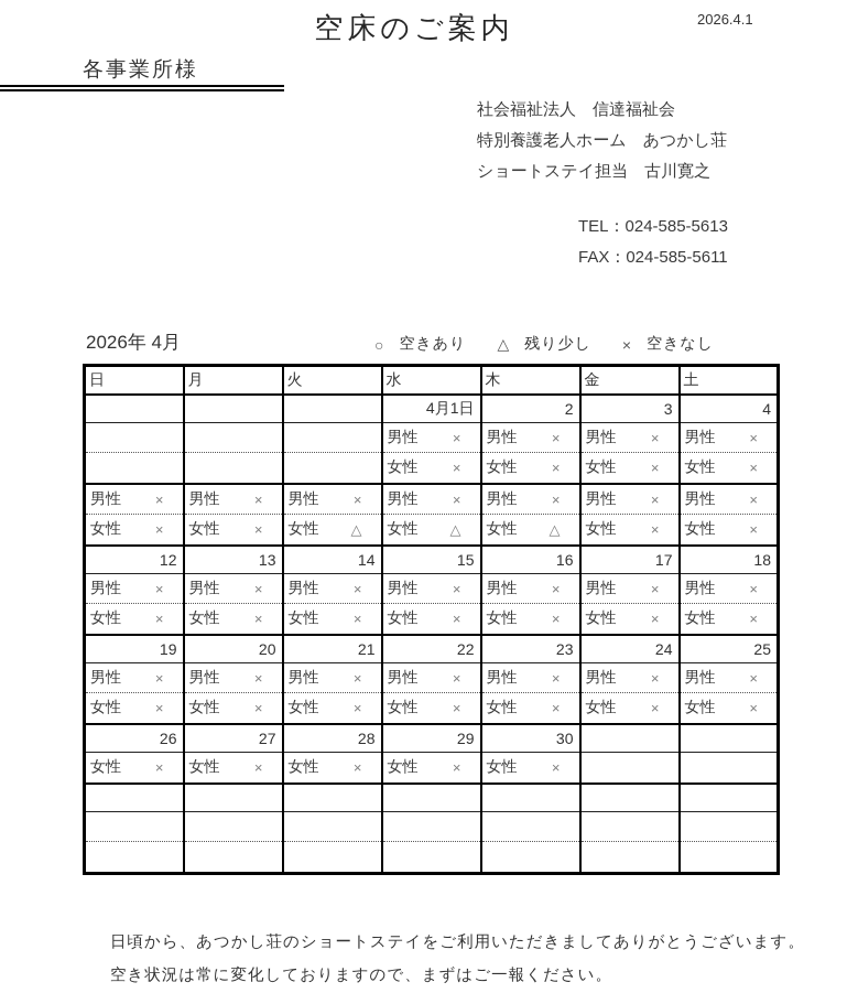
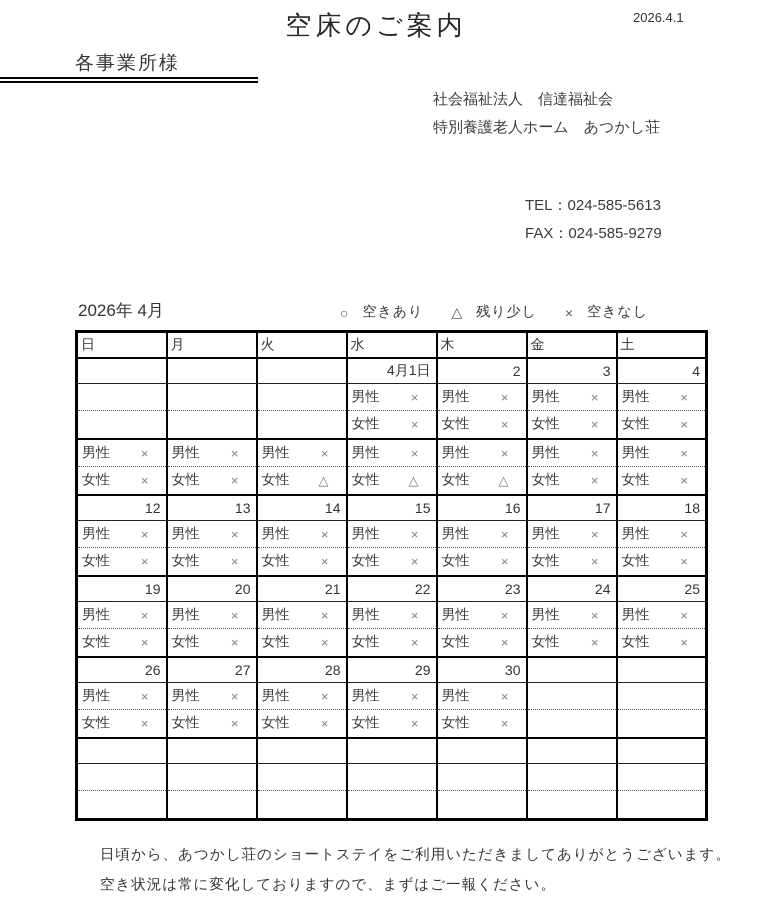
  空床のご案内
  2026.4.1
  各事業所様
  社会福祉法人 信達福祉会
  特別養護老人ホーム あつかし荘
- ショートステイ担当 古川寛之
  TEL：024-585-5613
- FAX：024-585-5611
+ FAX：024-585-9279
  2026年 4月
  ○
  空きあり
  △
  残り少し
  ×
  空きなし
  日	月	火	水	木	金	土
  			4月1日	2	3	4
  			男性 ×	男性 ×	男性 ×	男性 ×
  			女性 ×	女性 ×	女性 ×	女性 ×
  男性 ×	男性 ×	男性 ×	男性 ×	男性 ×	男性 ×	男性 ×
  女性 ×	女性 ×	女性 △	女性 △	女性 △	女性 ×	女性 ×
  12	13	14	15	16	17	18
  男性 ×	男性 ×	男性 ×	男性 ×	男性 ×	男性 ×	男性 ×
  女性 ×	女性 ×	女性 ×	女性 ×	女性 ×	女性 ×	女性 ×
  19	20	21	22	23	24	25
  男性 ×	男性 ×	男性 ×	男性 ×	男性 ×	男性 ×	男性 ×
  女性 ×	女性 ×	女性 ×	女性 ×	女性 ×	女性 ×	女性 ×
  26	27	28	29	30
+ 男性 ×	男性 ×	男性 ×	男性 ×	男性 ×
  女性 ×	女性 ×	女性 ×	女性 ×	女性 ×
  日頃から、あつかし荘のショートステイをご利用いただきましてありがとうございます。
  空き状況は常に変化しておりますので、まずはご一報ください。
